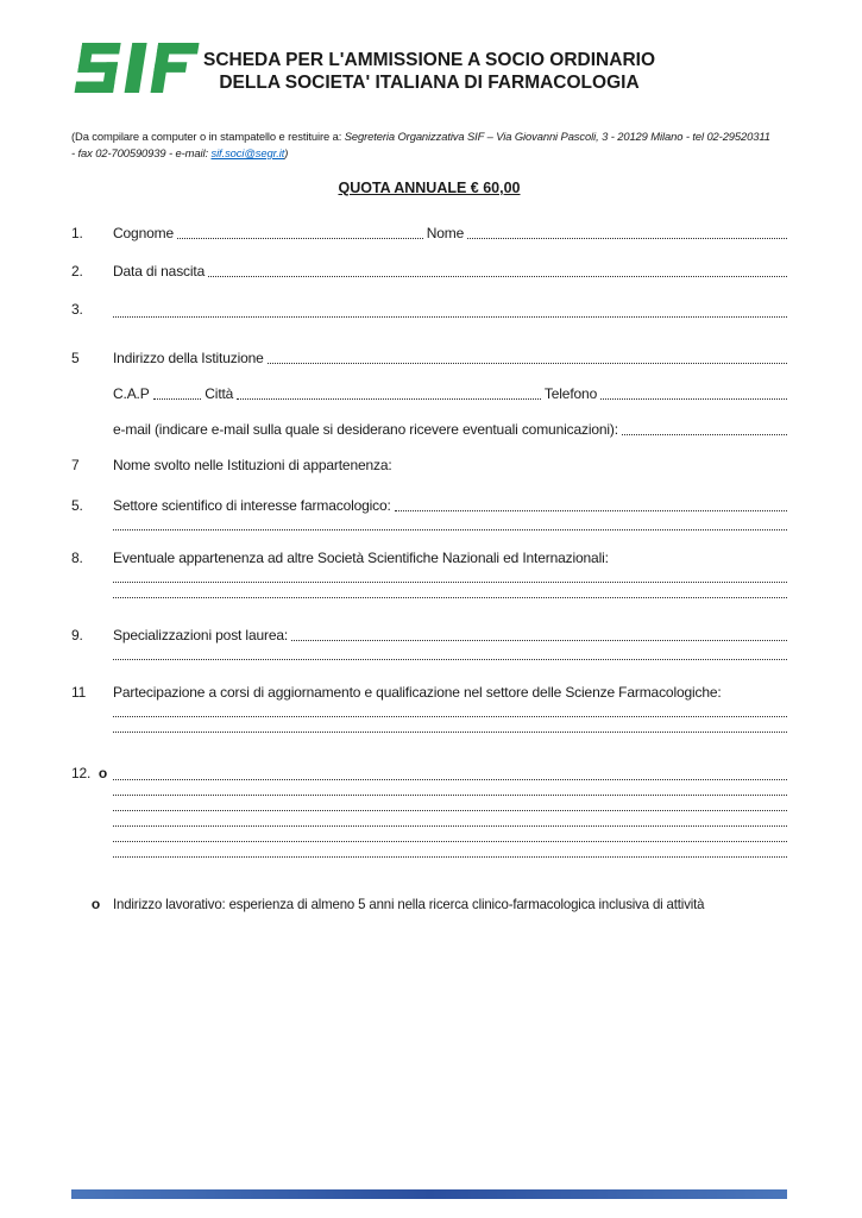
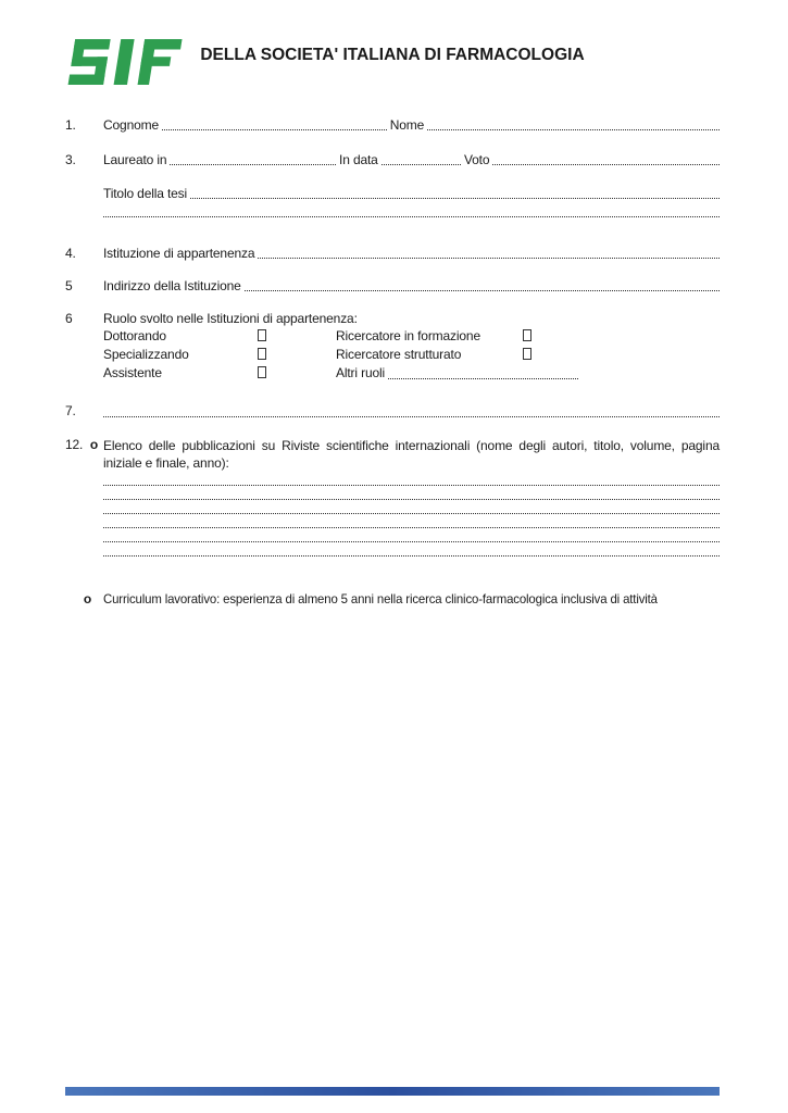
- SCHEDA PER L'AMMISSIONE A SOCIO ORDINARIO
  DELLA SOCIETA' ITALIANA DI FARMACOLOGIA
- (Da compilare a computer o in stampatello e restituire a: Segreteria Organizzativa SIF – Via Giovanni Pascoli, 3 - 20129 Milano - tel 02-29520311
- - fax 02-700590939 - e-mail: sif.soci@segr.it)
- QUOTA ANNUALE € 60,00
  1.
  Cognome
  Nome
- 2.
- Data di nascita
  3.
+ Laureato in
+ In data
+ Voto
+ Titolo della tesi
+ 4.
+ Istituzione di appartenenza
  5
  Indirizzo della Istituzione
- C.A.P
- Città
- Telefono
- e-mail (indicare e-mail sulla quale si desiderano ricevere eventuali comunicazioni):
- 7
+ 6
- Nome svolto nelle Istituzioni di appartenenza:
+ Ruolo svolto nelle Istituzioni di appartenenza:
+ Dottorando
+ Ricercatore in formazione
+ Specializzando
+ Ricercatore strutturato
+ Assistente
+ Altri ruoli
- 5.
+ 7.
- Settore scientifico di interesse farmacologico:
- 8.
- Eventuale appartenenza ad altre Società Scientifiche Nazionali ed Internazionali:
- 9.
- Specializzazioni post laurea:
- 11
- Partecipazione a corsi di aggiornamento e qualificazione nel settore delle Scienze Farmacologiche:
  12.
  o
+ Elenco delle pubblicazioni su Riviste scientifiche internazionali (nome degli autori, titolo, volume, pagina iniziale e finale, anno):
  o
- Indirizzo lavorativo: esperienza di almeno 5 anni nella ricerca clinico-farmacologica inclusiva di attività
+ Curriculum lavorativo: esperienza di almeno 5 anni nella ricerca clinico-farmacologica inclusiva di attività
